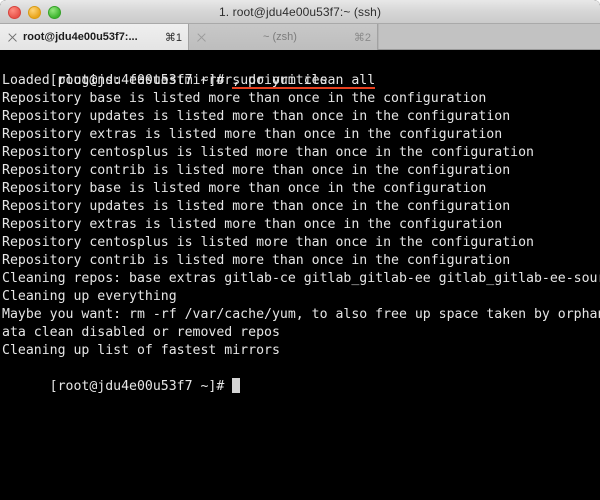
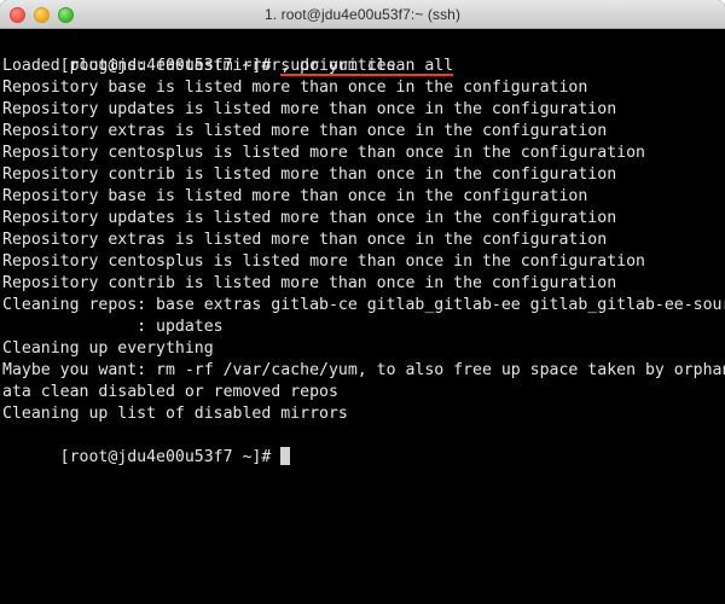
  1. root@jdu4e00u53f7:~ (ssh)
- root@jdu4e00u53f7:...
- ⌘1
- ~ (zsh)
- ⌘2
  [root@jdu4e00u53f7 ~]# sudo yum clean all
  Loaded plugins: fastestmirror, priorities
  Repository base is listed more than once in the configuration
  Repository updates is listed more than once in the configuration
  Repository extras is listed more than once in the configuration
  Repository centosplus is listed more than once in the configuration
  Repository contrib is listed more than once in the configuration
  Repository base is listed more than once in the configuration
  Repository updates is listed more than once in the configuration
  Repository extras is listed more than once in the configuration
  Repository centosplus is listed more than once in the configuration
  Repository contrib is listed more than once in the configuration
  Cleaning repos: base extras gitlab-ce gitlab_gitlab-ee gitlab_gitlab-ee-sou
+ : updates
  Cleaning up everything
  Maybe you want: rm -rf /var/cache/yum, to also free up space taken by orpha
  ata clean disabled or removed repos
- Cleaning up list of fastest mirrors
+ Cleaning up list of disabled mirrors
  [root@jdu4e00u53f7 ~]#
